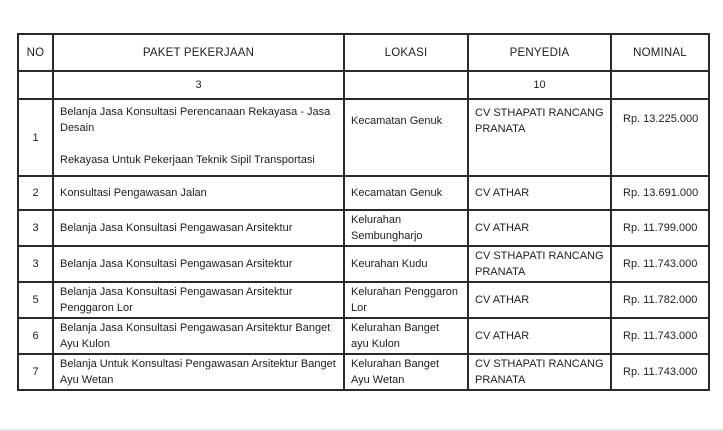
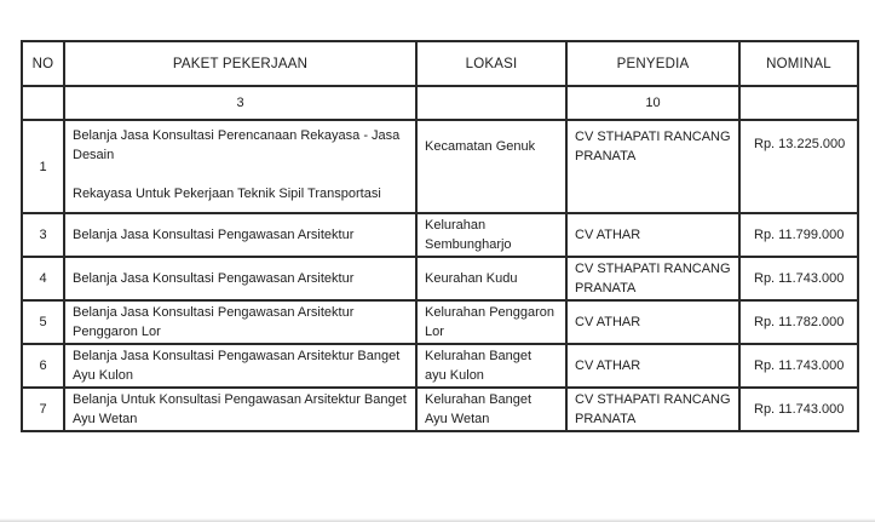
  NO	PAKET PEKERJAAN	LOKASI	PENYEDIA	NOMINAL
  	3		10
  1	Belanja Jasa Konsultasi Perencanaan Rekayasa - Jasa Desain Rekayasa Untuk Pekerjaan Teknik Sipil Transportasi	Kecamatan Genuk	CV STHAPATI RANCANG PRANATA	Rp. 13.225.000
- 2	Konsultasi Pengawasan Jalan	Kecamatan Genuk	CV ATHAR	Rp. 13.691.000
  3	Belanja Jasa Konsultasi Pengawasan Arsitektur	Kelurahan Sembungharjo	CV ATHAR	Rp. 11.799.000
- 3	Belanja Jasa Konsultasi Pengawasan Arsitektur	Keurahan Kudu	CV STHAPATI RANCANG PRANATA	Rp. 11.743.000
+ 4	Belanja Jasa Konsultasi Pengawasan Arsitektur	Keurahan Kudu	CV STHAPATI RANCANG PRANATA	Rp. 11.743.000
  5	Belanja Jasa Konsultasi Pengawasan Arsitektur Penggaron Lor	Kelurahan Penggaron Lor	CV ATHAR	Rp. 11.782.000
  6	Belanja Jasa Konsultasi Pengawasan Arsitektur Banget Ayu Kulon	Kelurahan Banget ayu Kulon	CV ATHAR	Rp. 11.743.000
  7	Belanja Untuk Konsultasi Pengawasan Arsitektur Banget Ayu Wetan	Kelurahan Banget Ayu Wetan	CV STHAPATI RANCANG PRANATA	Rp. 11.743.000
